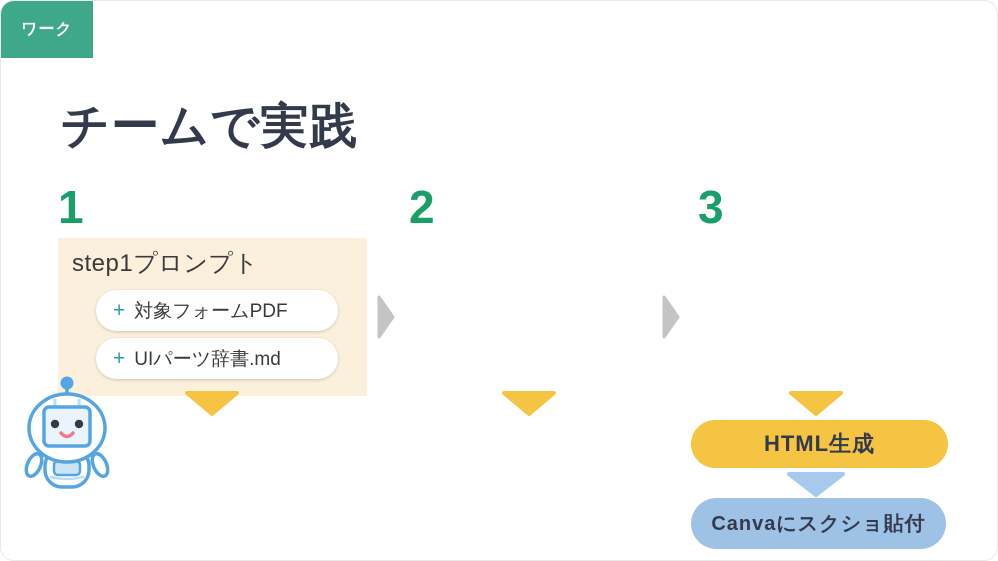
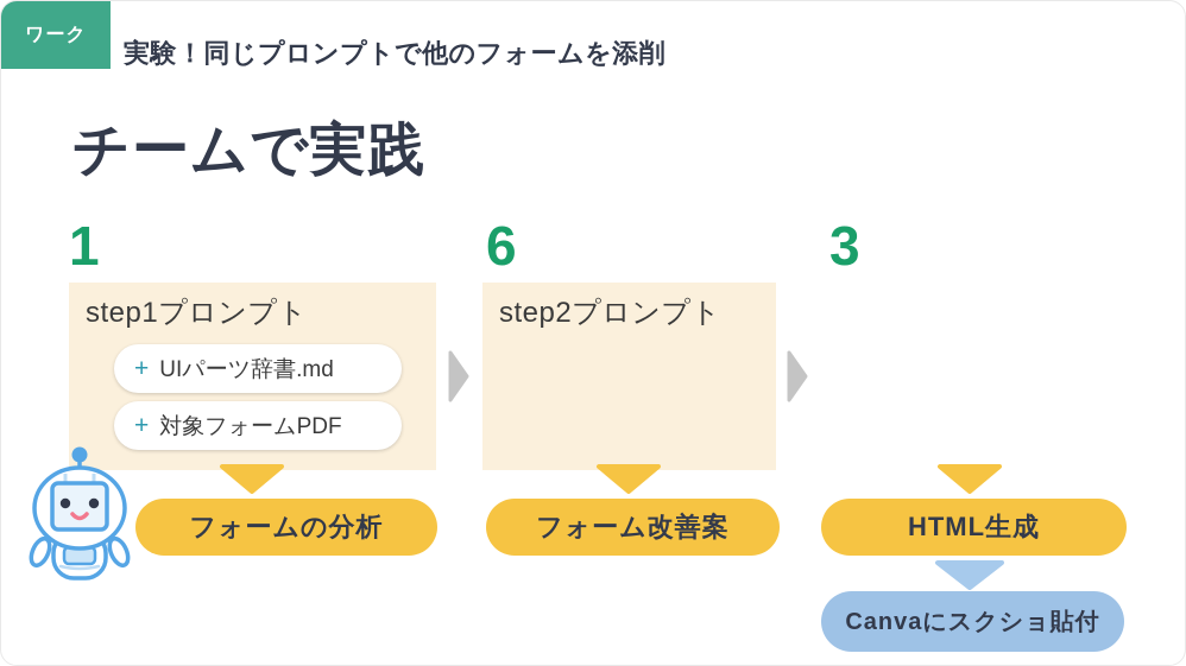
  ワーク
+ 実験！同じプロンプトで他のフォームを添削
  チームで実践
  1
- 2
+ 6
  3
  step1プロンプト
  +
- 対象フォームPDF
+ UIパーツ辞書.md
  +
- UIパーツ辞書.md
+ 対象フォームPDF
+ step2プロンプト
+ フォームの分析
+ フォーム改善案
  HTML生成
  Canvaにスクショ貼付
